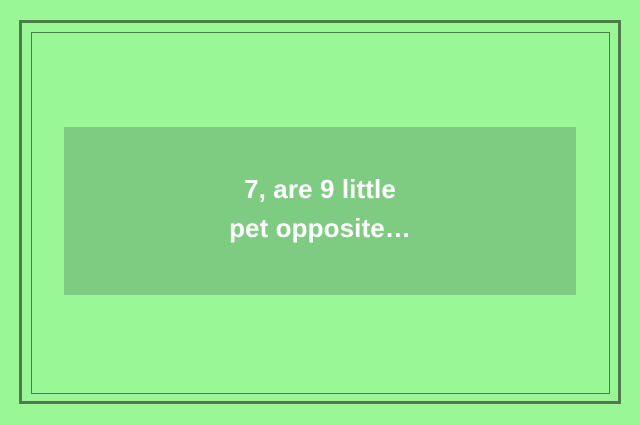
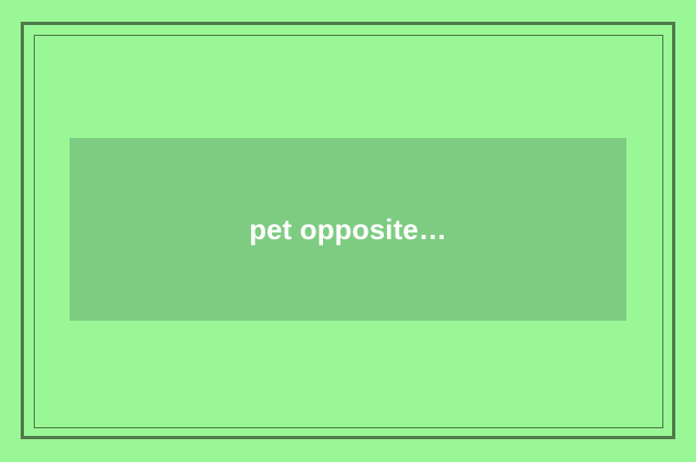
- 7, are 9 little
  pet opposite…
